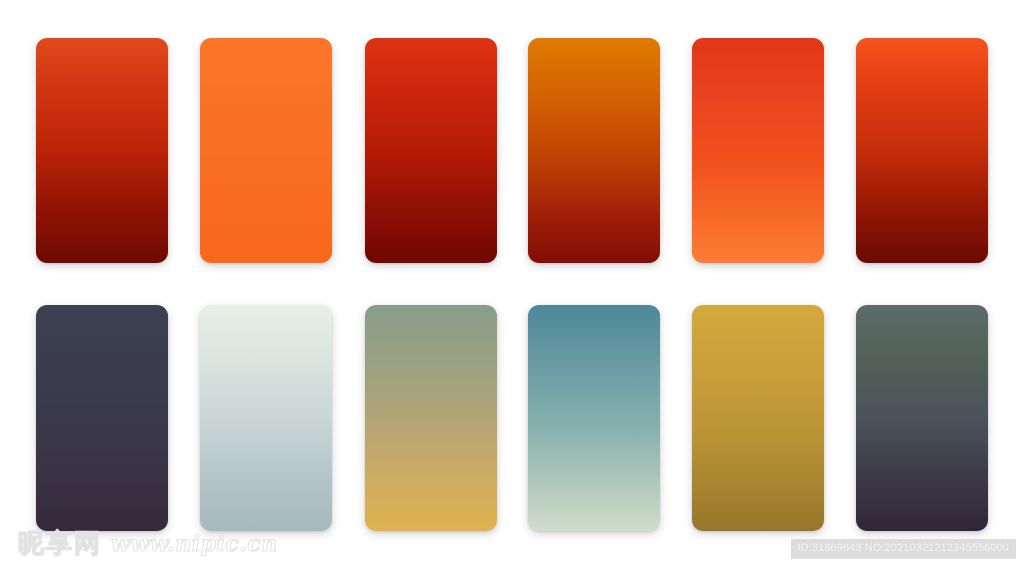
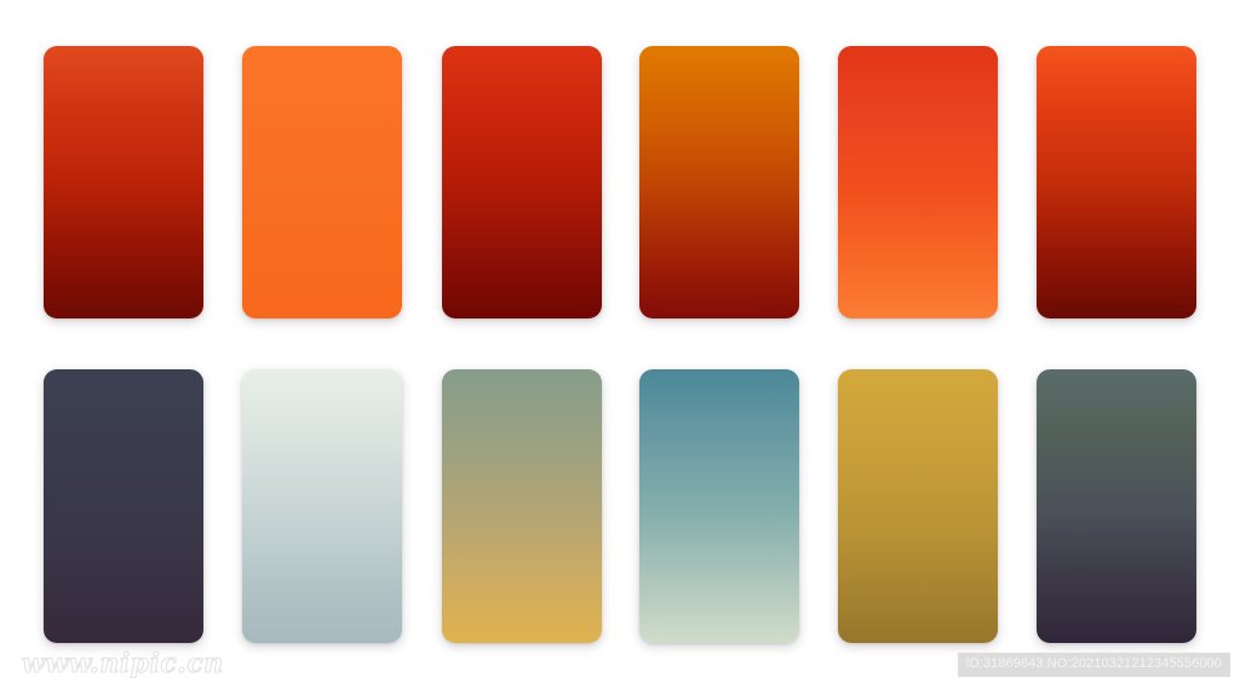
- 昵享网
  www.nipic.cn
  ID:31869643 NO:20210321212345556000
